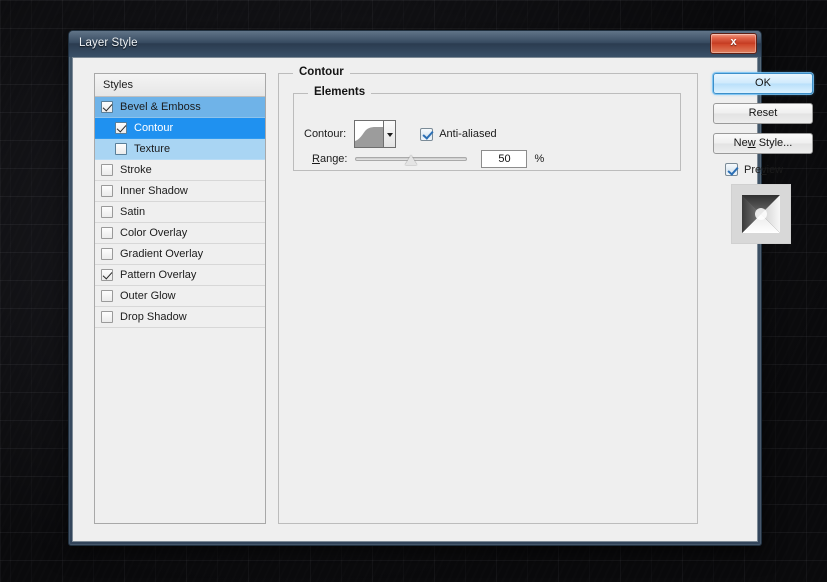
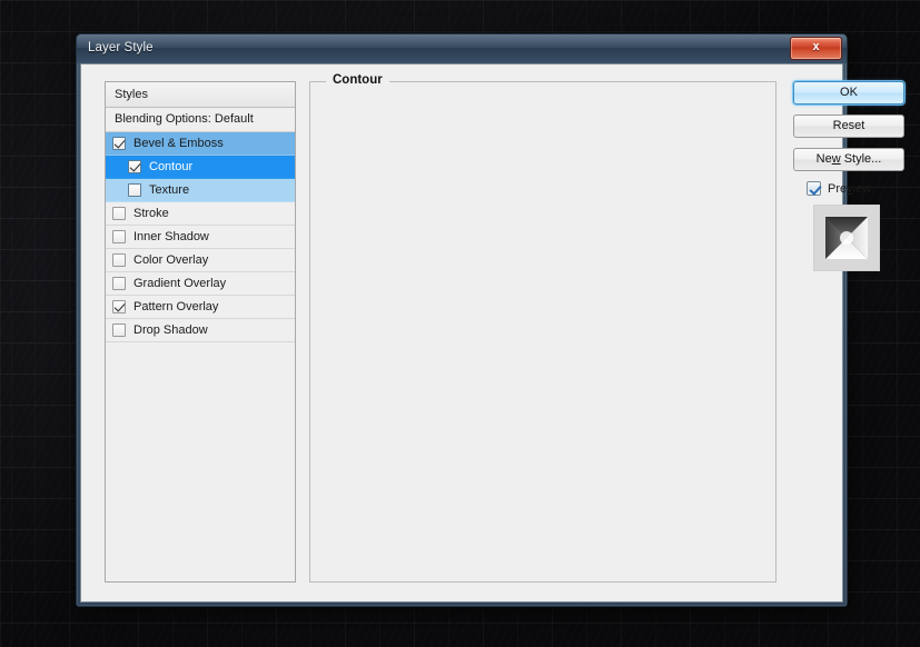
  Layer Style
  x
  Styles
+ Blending Options: Default
  Bevel & Emboss
  Contour
  Texture
  Stroke
  Inner Shadow
- Satin
  Color Overlay
  Gradient Overlay
  Pattern Overlay
- Outer Glow
  Drop Shadow
  Contour
- Elements
- Contour:
- Anti-aliased
- Range:
- 50
- %
  OK
  Reset
  New Style...
